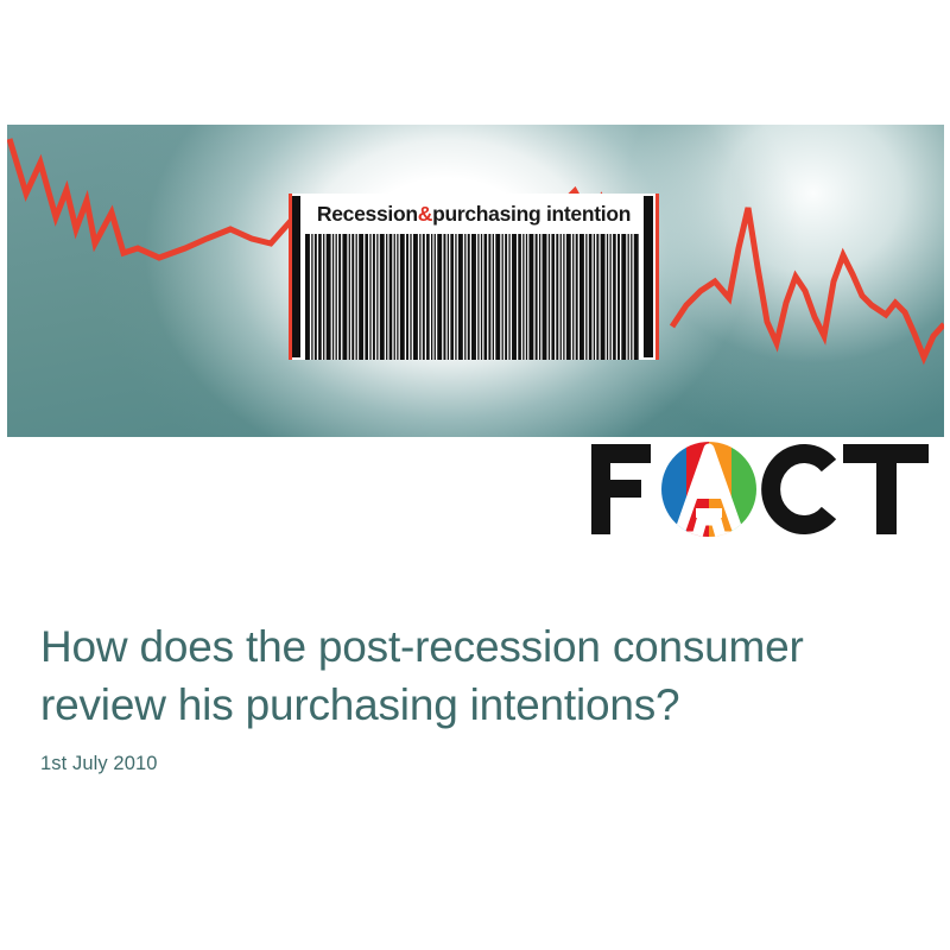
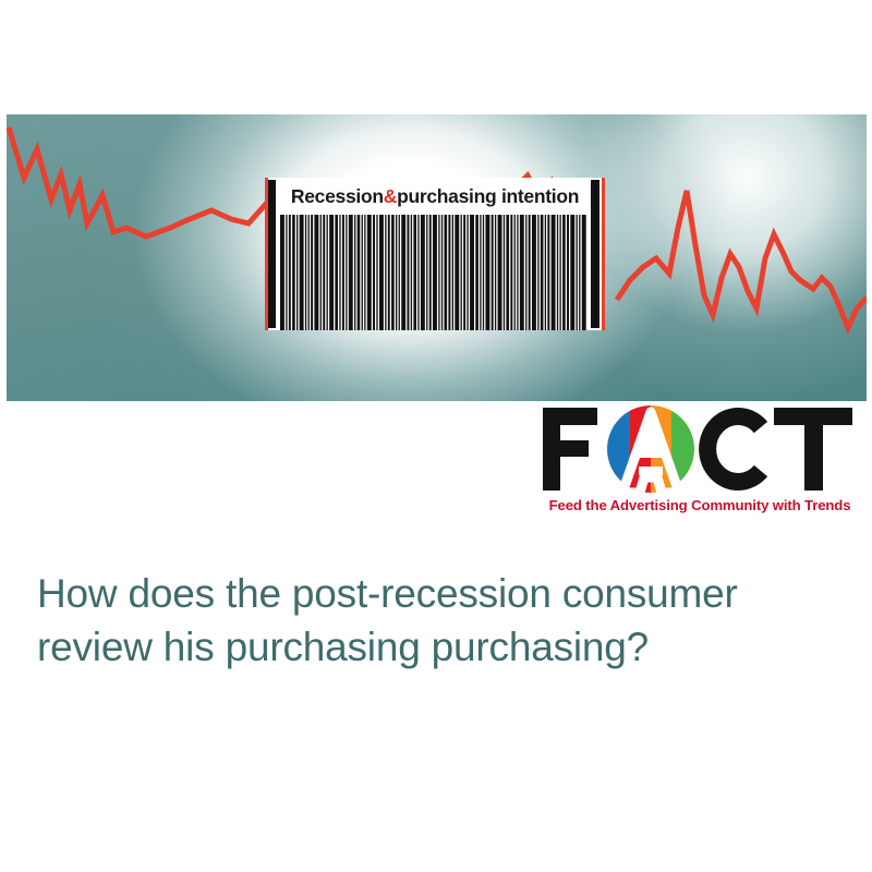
  Recession
  &
  purchasing intention
+ Feed the Advertising Community with Trends
- How does the post-recession consumer review his purchasing intentions?
+ How does the post-recession consumer review his purchasing purchasing?
- 1st July 2010
